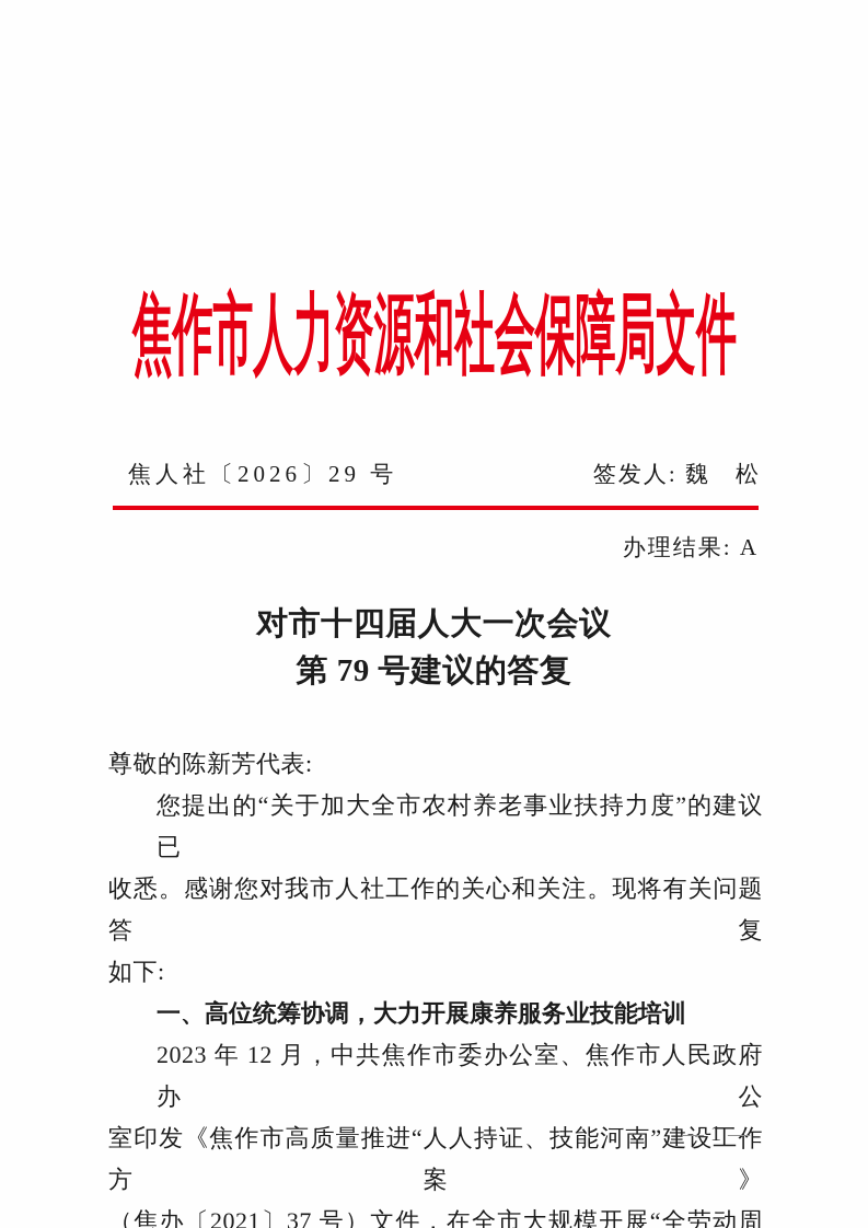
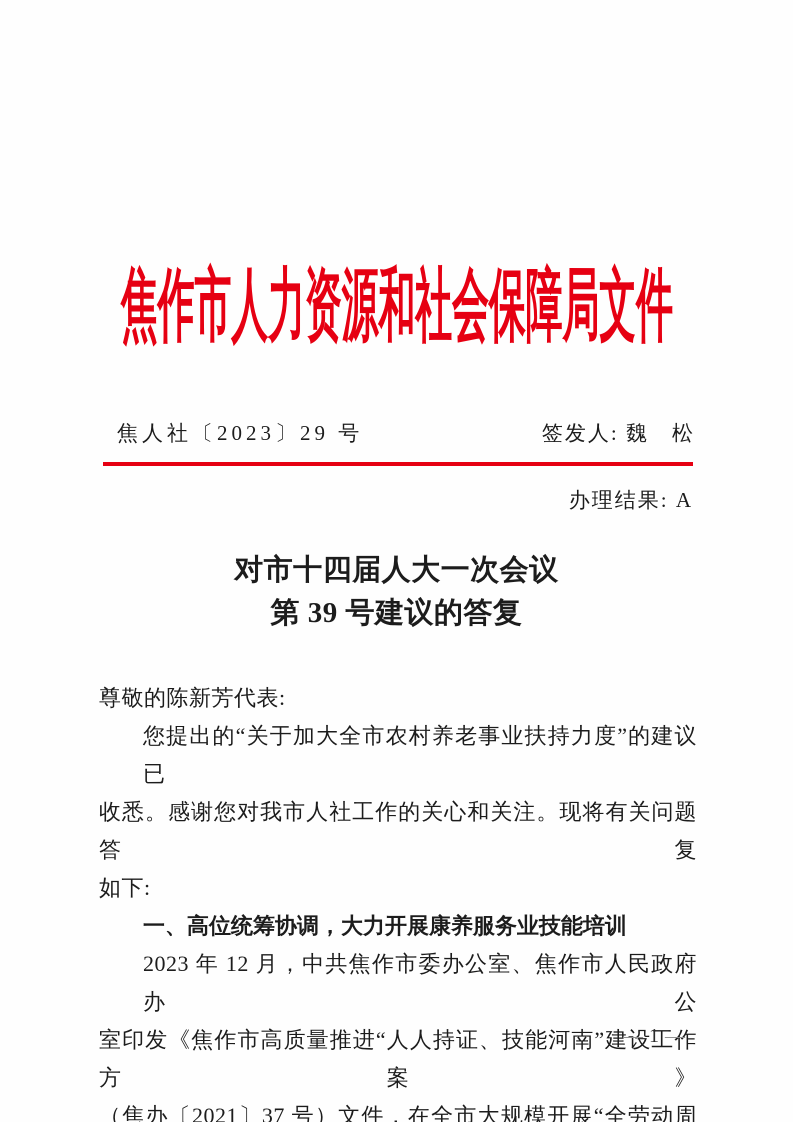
  焦作市人力资源和社会保障局文件
- 焦人社〔2026〕29 号
+ 焦人社〔2023〕29 号
  签发人: 魏 松
  办理结果: A
  对市十四届人大一次会议
- 第 79 号建议的答复
+ 第 39 号建议的答复
  尊敬的陈新芳代表:
  您提出的“关于加大全市农村养老事业扶持力度”的建议已
  收悉。感谢您对我市人社工作的关心和关注。现将有关问题答复
  如下:
  一、高位统筹协调，大力开展康养服务业技能培训
  2023 年 12 月，中共焦作市委办公室、焦作市人民政府办公
  室印发《焦作市高质量推进“人人持证、技能河南”建设工作方案》
  （焦办〔2021〕37 号）文件，在全市大规模开展“全劳动周
  — 1 —
